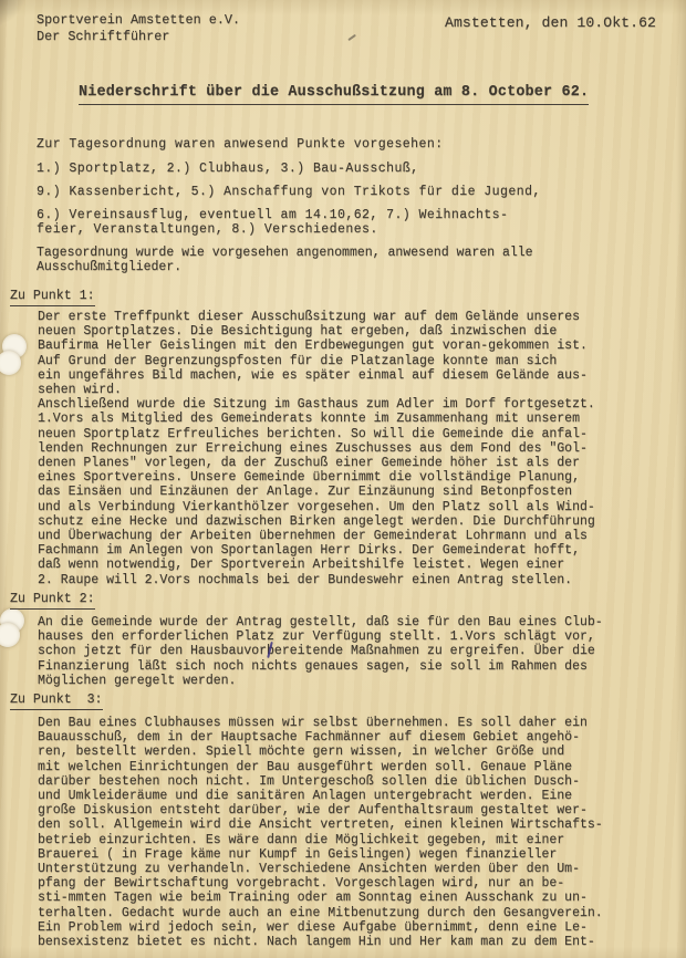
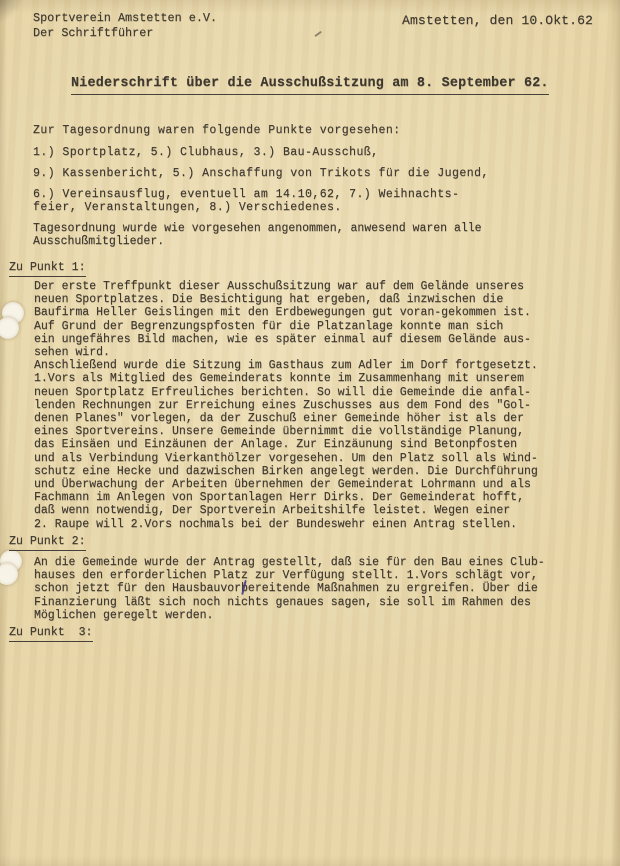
  Sportverein Amstetten e.V.
  Der Schriftführer
  Amstetten, den 10.Okt.62
- Niederschrift über die Ausschußsitzung am 8. October 62.
+ Niederschrift über die Ausschußsitzung am 8. September 62.
- Zur Tagesordnung waren anwesend Punkte vorgesehen:
+ Zur Tagesordnung waren folgende Punkte vorgesehen:
- 1.) Sportplatz, 2.) Clubhaus, 3.) Bau-Ausschuß,
+ 1.) Sportplatz, 5.) Clubhaus, 3.) Bau-Ausschuß,
  9.) Kassenbericht, 5.) Anschaffung von Trikots für die Jugend,
  6.) Vereinsausflug, eventuell am 14.10,62, 7.) Weihnachts-
  feier, Veranstaltungen, 8.) Verschiedenes.
  Tagesordnung wurde wie vorgesehen angenommen, anwesend waren alle
  Ausschußmitglieder.
  Zu Punkt 1:
  Der erste Treffpunkt dieser Ausschußsitzung war auf dem Gelände unseres
  neuen Sportplatzes. Die Besichtigung hat ergeben, daß inzwischen die
  Baufirma Heller Geislingen mit den Erdbewegungen gut voran-gekommen ist.
  Auf Grund der Begrenzungspfosten für die Platzanlage konnte man sich
  ein ungefähres Bild machen, wie es später einmal auf diesem Gelände aus-
  sehen wird.
  Anschließend wurde die Sitzung im Gasthaus zum Adler im Dorf fortgesetzt.
  1.Vors als Mitglied des Gemeinderats konnte im Zusammenhang mit unserem
  neuen Sportplatz Erfreuliches berichten. So will die Gemeinde die anfal-
  lenden Rechnungen zur Erreichung eines Zuschusses aus dem Fond des "Gol-
  denen Planes" vorlegen, da der Zuschuß einer Gemeinde höher ist als der
  eines Sportvereins. Unsere Gemeinde übernimmt die vollständige Planung,
  das Einsäen und Einzäunen der Anlage. Zur Einzäunung sind Betonpfosten
  und als Verbindung Vierkanthölzer vorgesehen. Um den Platz soll als Wind-
  schutz eine Hecke und dazwischen Birken angelegt werden. Die Durchführung
  und Überwachung der Arbeiten übernehmen der Gemeinderat Lohrmann und als
  Fachmann im Anlegen von Sportanlagen Herr Dirks. Der Gemeinderat hofft,
  daß wenn notwendig, Der Sportverein Arbeitshilfe leistet. Wegen einer
  2. Raupe will 2.Vors nochmals bei der Bundeswehr einen Antrag stellen.
  Zu Punkt 2:
  An die Gemeinde wurde der Antrag gestellt, daß sie für den Bau eines Club-
  hauses den erforderlichen Platz zur Verfügung stellt. 1.Vors schlägt vor,
  schon jetzt für den Hausbauvorbereitende Maßnahmen zu ergreifen. Über die
  Finanzierung läßt sich noch nichts genaues sagen, sie soll im Rahmen des
  Möglichen geregelt werden.
  Zu Punkt 3:
- Den Bau eines Clubhauses müssen wir selbst übernehmen. Es soll daher ein
- Bauausschuß, dem in der Hauptsache Fachmänner auf diesem Gebiet angehö-
- ren, bestellt werden. Spiell möchte gern wissen, in welcher Größe und
- mit welchen Einrichtungen der Bau ausgeführt werden soll. Genaue Pläne
- darüber bestehen noch nicht. Im Untergeschoß sollen die üblichen Dusch-
- und Umkleideräume und die sanitären Anlagen untergebracht werden. Eine
- große Diskusion entsteht darüber, wie der Aufenthaltsraum gestaltet wer-
- den soll. Allgemein wird die Ansicht vertreten, einen kleinen Wirtschafts-
- betrieb einzurichten. Es wäre dann die Möglichkeit gegeben, mit einer
- Brauerei ( in Frage käme nur Kumpf in Geislingen) wegen finanzieller
- Unterstützung zu verhandeln. Verschiedene Ansichten werden über den Um-
- pfang der Bewirtschaftung vorgebracht. Vorgeschlagen wird, nur an be-
- sti-mmten Tagen wie beim Training oder am Sonntag einen Ausschank zu un-
- terhalten. Gedacht wurde auch an eine Mitbenutzung durch den Gesangverein.
- Ein Problem wird jedoch sein, wer diese Aufgabe übernimmt, denn eine Le-
- bensexistenz bietet es nicht. Nach langem Hin und Her kam man zu dem Ent-
